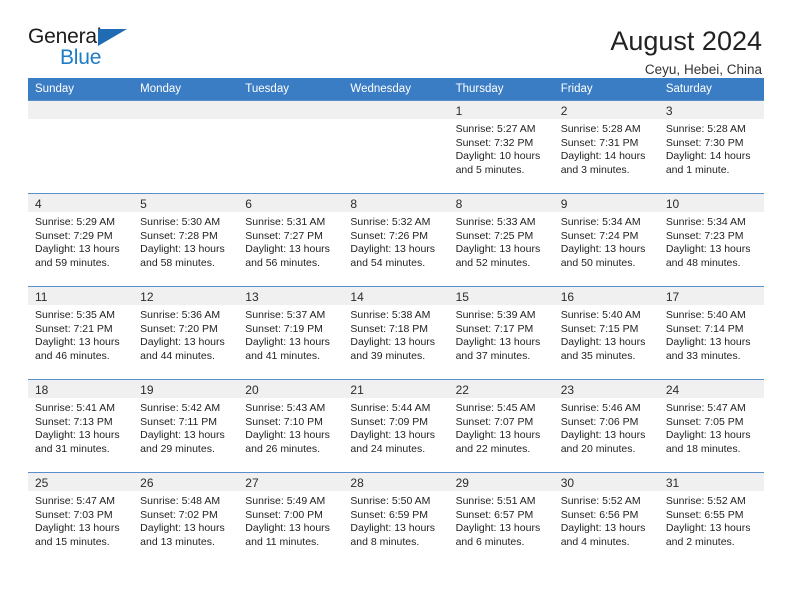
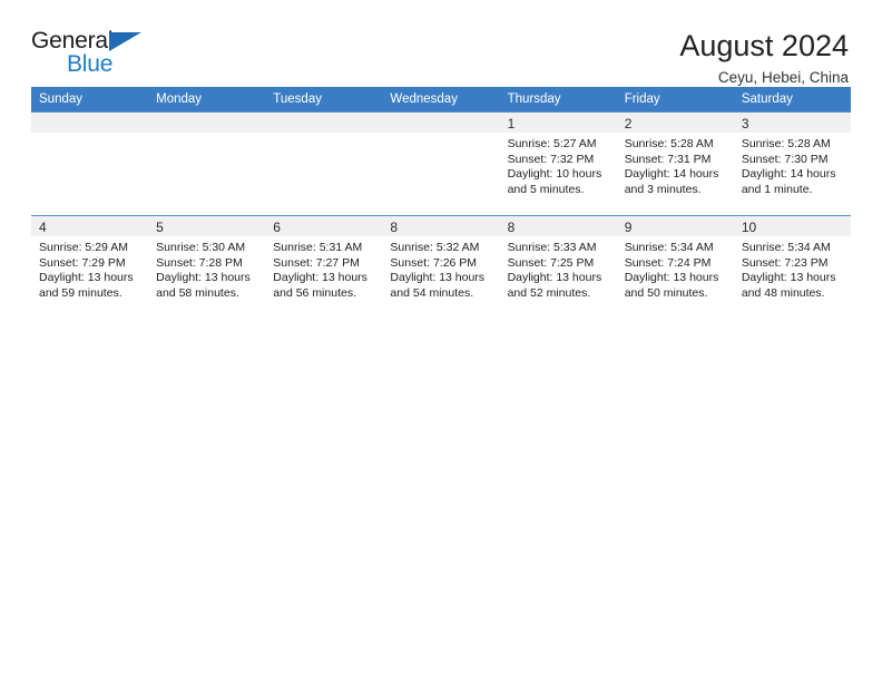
  General
  Blue
  August 2024
  Ceyu, Hebei, China
  Sunday	Monday	Tuesday	Wednesday	Thursday	Friday	Saturday
  				1Sunrise: 5:27 AMSunset: 7:32 PMDaylight: 10 hours and 5 minutes.	2Sunrise: 5:28 AMSunset: 7:31 PMDaylight: 14 hours and 3 minutes.	3Sunrise: 5:28 AMSunset: 7:30 PMDaylight: 14 hours and 1 minute.
  4Sunrise: 5:29 AMSunset: 7:29 PMDaylight: 13 hours and 59 minutes.	5Sunrise: 5:30 AMSunset: 7:28 PMDaylight: 13 hours and 58 minutes.	6Sunrise: 5:31 AMSunset: 7:27 PMDaylight: 13 hours and 56 minutes.	8Sunrise: 5:32 AMSunset: 7:26 PMDaylight: 13 hours and 54 minutes.	8Sunrise: 5:33 AMSunset: 7:25 PMDaylight: 13 hours and 52 minutes.	9Sunrise: 5:34 AMSunset: 7:24 PMDaylight: 13 hours and 50 minutes.	10Sunrise: 5:34 AMSunset: 7:23 PMDaylight: 13 hours and 48 minutes.
- 11Sunrise: 5:35 AMSunset: 7:21 PMDaylight: 13 hours and 46 minutes.	12Sunrise: 5:36 AMSunset: 7:20 PMDaylight: 13 hours and 44 minutes.	13Sunrise: 5:37 AMSunset: 7:19 PMDaylight: 13 hours and 41 minutes.	14Sunrise: 5:38 AMSunset: 7:18 PMDaylight: 13 hours and 39 minutes.	15Sunrise: 5:39 AMSunset: 7:17 PMDaylight: 13 hours and 37 minutes.	16Sunrise: 5:40 AMSunset: 7:15 PMDaylight: 13 hours and 35 minutes.	17Sunrise: 5:40 AMSunset: 7:14 PMDaylight: 13 hours and 33 minutes.
- 18Sunrise: 5:41 AMSunset: 7:13 PMDaylight: 13 hours and 31 minutes.	19Sunrise: 5:42 AMSunset: 7:11 PMDaylight: 13 hours and 29 minutes.	20Sunrise: 5:43 AMSunset: 7:10 PMDaylight: 13 hours and 26 minutes.	21Sunrise: 5:44 AMSunset: 7:09 PMDaylight: 13 hours and 24 minutes.	22Sunrise: 5:45 AMSunset: 7:07 PMDaylight: 13 hours and 22 minutes.	23Sunrise: 5:46 AMSunset: 7:06 PMDaylight: 13 hours and 20 minutes.	24Sunrise: 5:47 AMSunset: 7:05 PMDaylight: 13 hours and 18 minutes.
- 25Sunrise: 5:47 AMSunset: 7:03 PMDaylight: 13 hours and 15 minutes.	26Sunrise: 5:48 AMSunset: 7:02 PMDaylight: 13 hours and 13 minutes.	27Sunrise: 5:49 AMSunset: 7:00 PMDaylight: 13 hours and 11 minutes.	28Sunrise: 5:50 AMSunset: 6:59 PMDaylight: 13 hours and 8 minutes.	29Sunrise: 5:51 AMSunset: 6:57 PMDaylight: 13 hours and 6 minutes.	30Sunrise: 5:52 AMSunset: 6:56 PMDaylight: 13 hours and 4 minutes.	31Sunrise: 5:52 AMSunset: 6:55 PMDaylight: 13 hours and 2 minutes.
